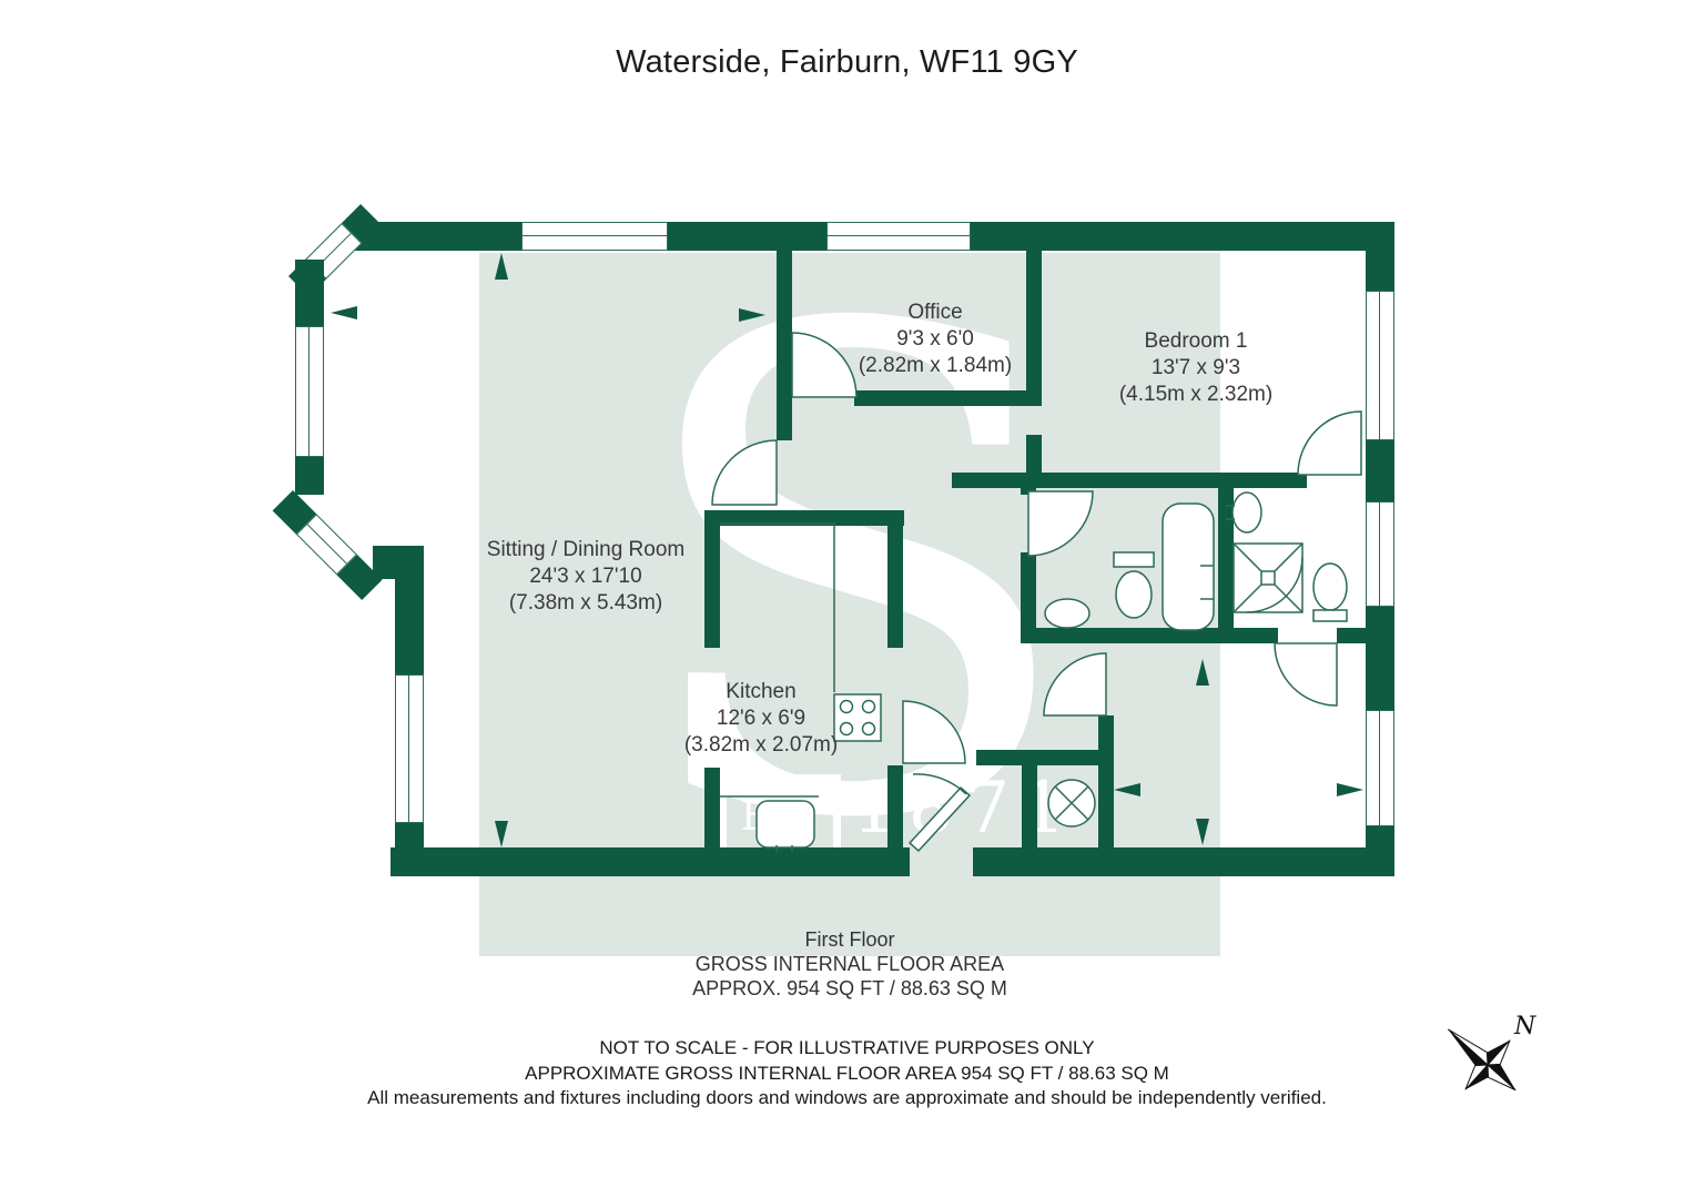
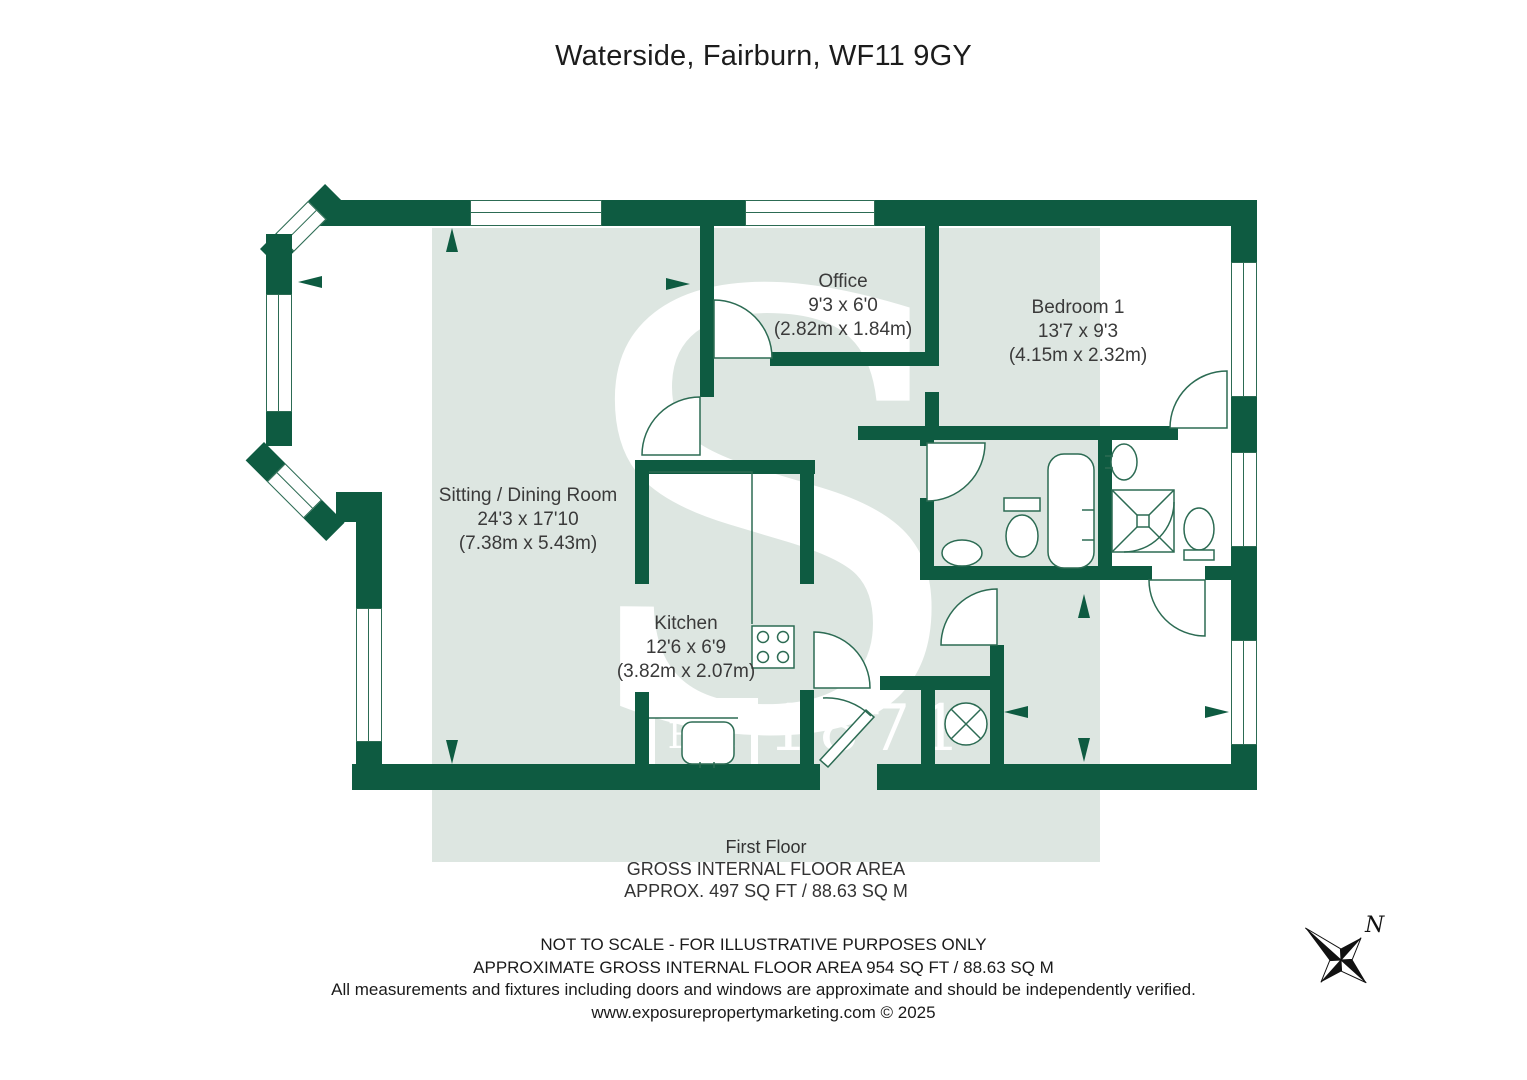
  Waterside, Fairburn, WF11 9GY
  S
  187
  N
  Sitting / Dining Room
  24'3 x 17'10
  (7.38m x 5.43m)
  Office
  9'3 x 6'0
  (2.82m x 1.84m)
  Bedroom 1
  13'7 x 9'3
  (4.15m x 2.32m)
  Kitchen
  12'6 x 6'9
  (3.82m x 2.07m)
  First Floor
  GROSS INTERNAL FLOOR AREA
- APPROX. 954 SQ FT / 88.63 SQ M
+ APPROX. 497 SQ FT / 88.63 SQ M
  NOT TO SCALE - FOR ILLUSTRATIVE PURPOSES ONLY
  APPROXIMATE GROSS INTERNAL FLOOR AREA 954 SQ FT / 88.63 SQ M
  All measurements and fixtures including doors and windows are approximate and should be independently verified.
+ www.exposurepropertymarketing.com © 2025
